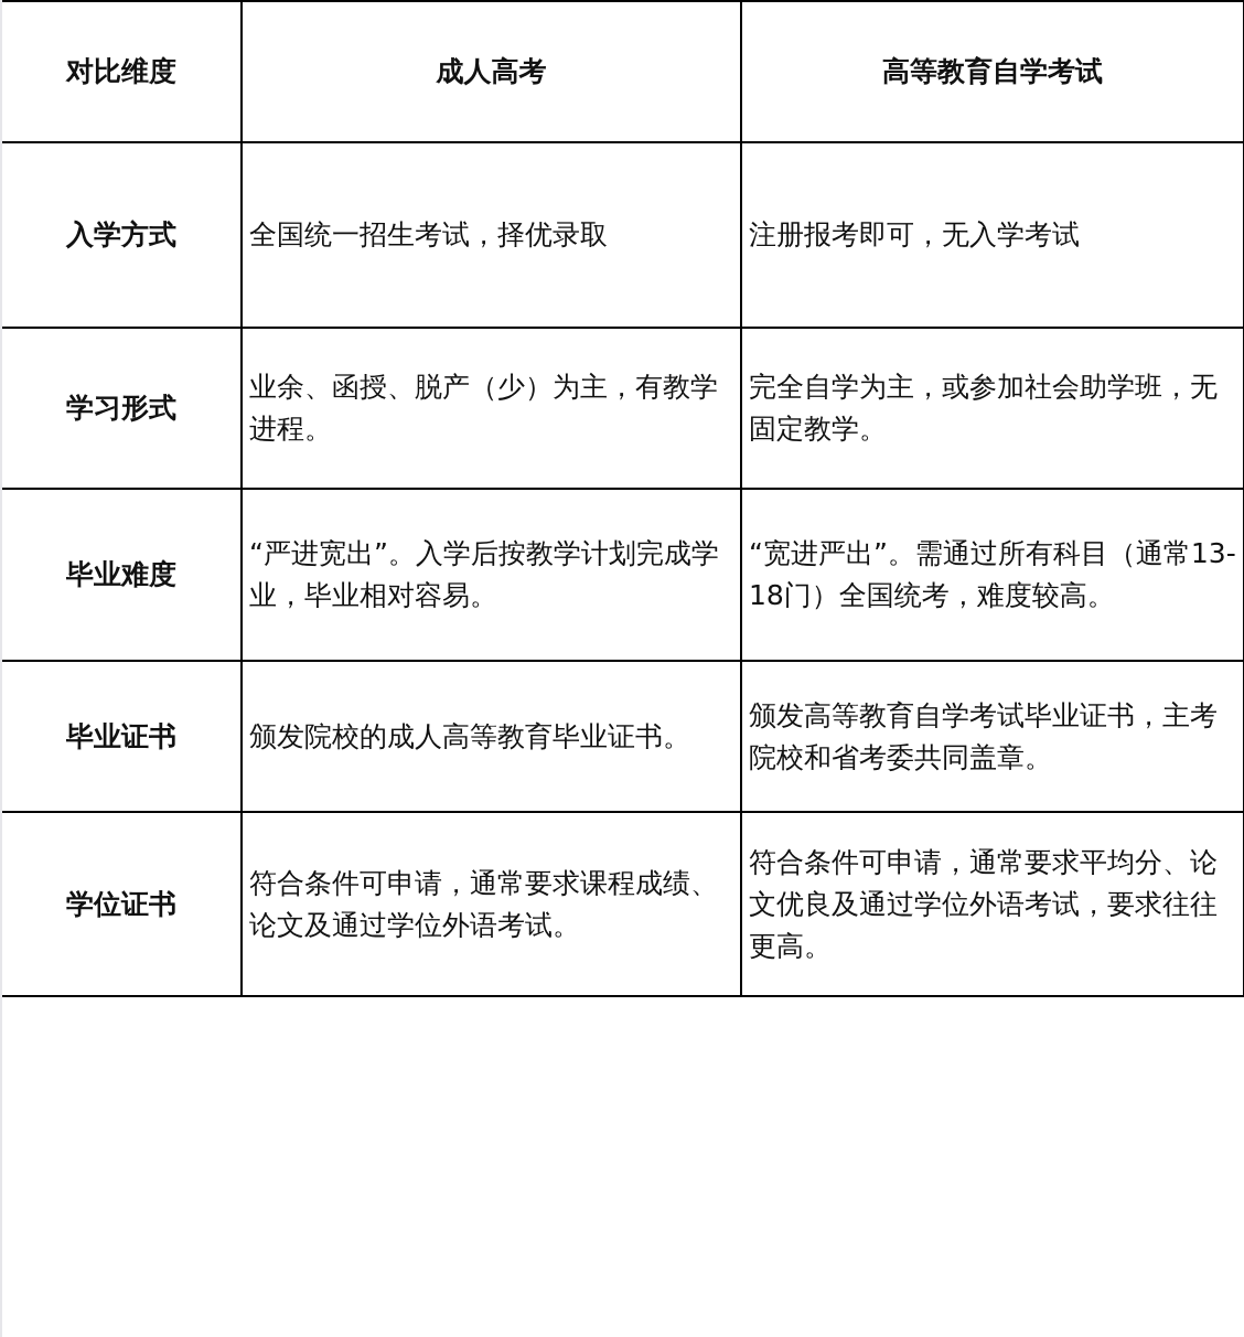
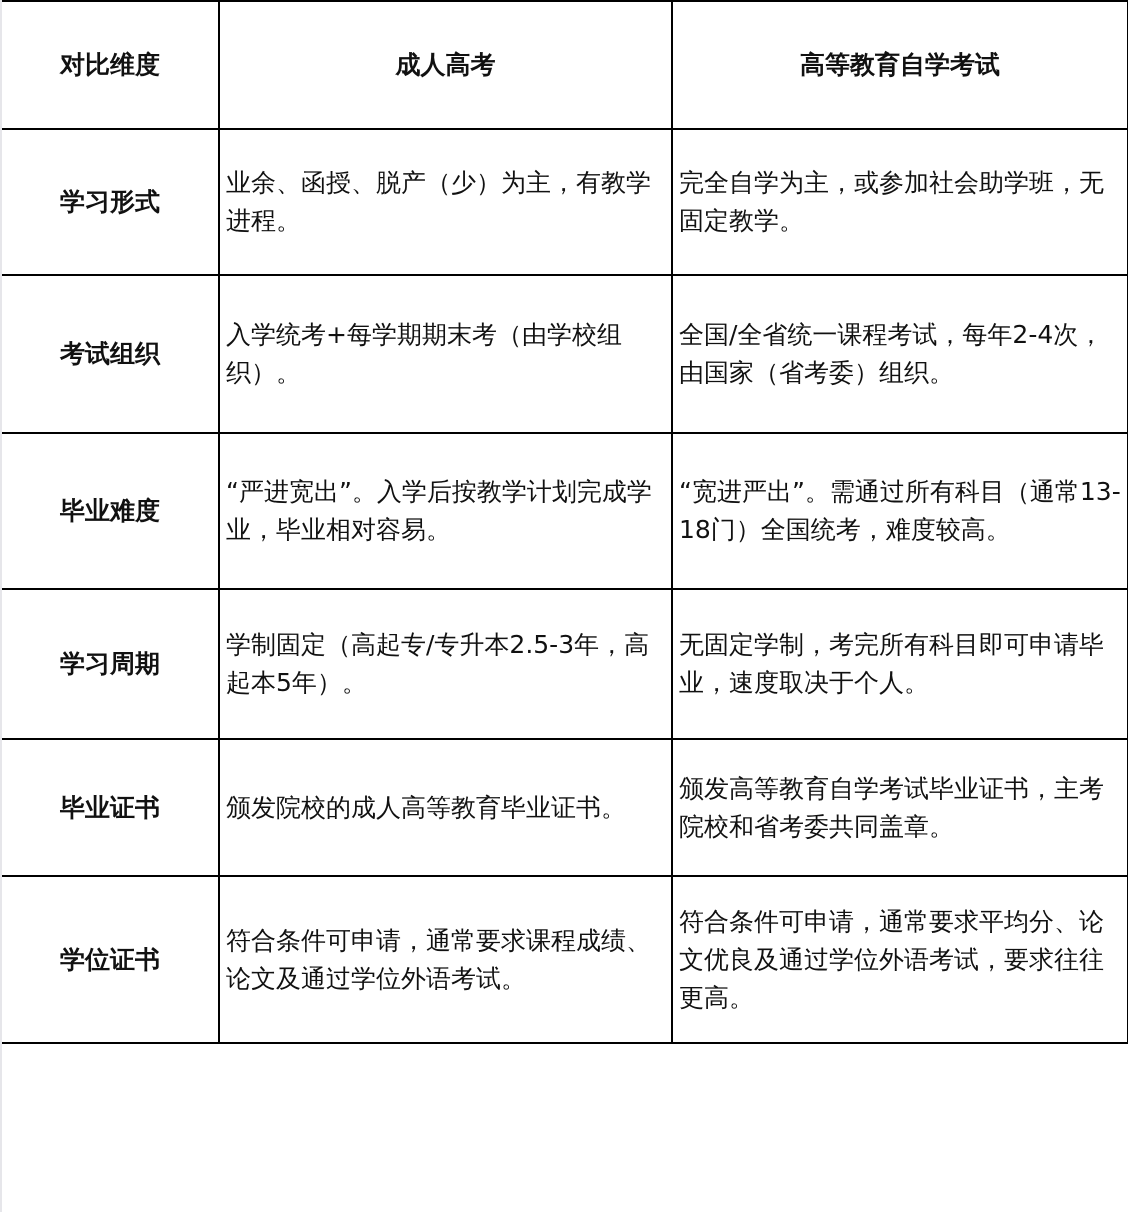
  对比维度	成人高考	高等教育自学考试
- 入学方式	全国统一招生考试，择优录取	注册报考即可，无入学考试
  学习形式	业余、函授、脱产（少）为主，有教学进程。	完全自学为主，或参加社会助学班，无固定教学。
+ 考试组织	入学统考+每学期期末考（由学校组织）。	全国/全省统一课程考试，每年2-4次，由国家（省考委）组织。
  毕业难度	“严进宽出”。入学后按教学计划完成学业，毕业相对容易。	“宽进严出”。需通过所有科目（通常13-18门）全国统考，难度较高。
+ 学习周期	学制固定（高起专/专升本2.5-3年，高起本5年）。	无固定学制，考完所有科目即可申请毕业，速度取决于个人。
  毕业证书	颁发院校的成人高等教育毕业证书。	颁发高等教育自学考试毕业证书，主考院校和省考委共同盖章。
  学位证书	符合条件可申请，通常要求课程成绩、论文及通过学位外语考试。	符合条件可申请，通常要求平均分、论文优良及通过学位外语考试，要求往往更高。
